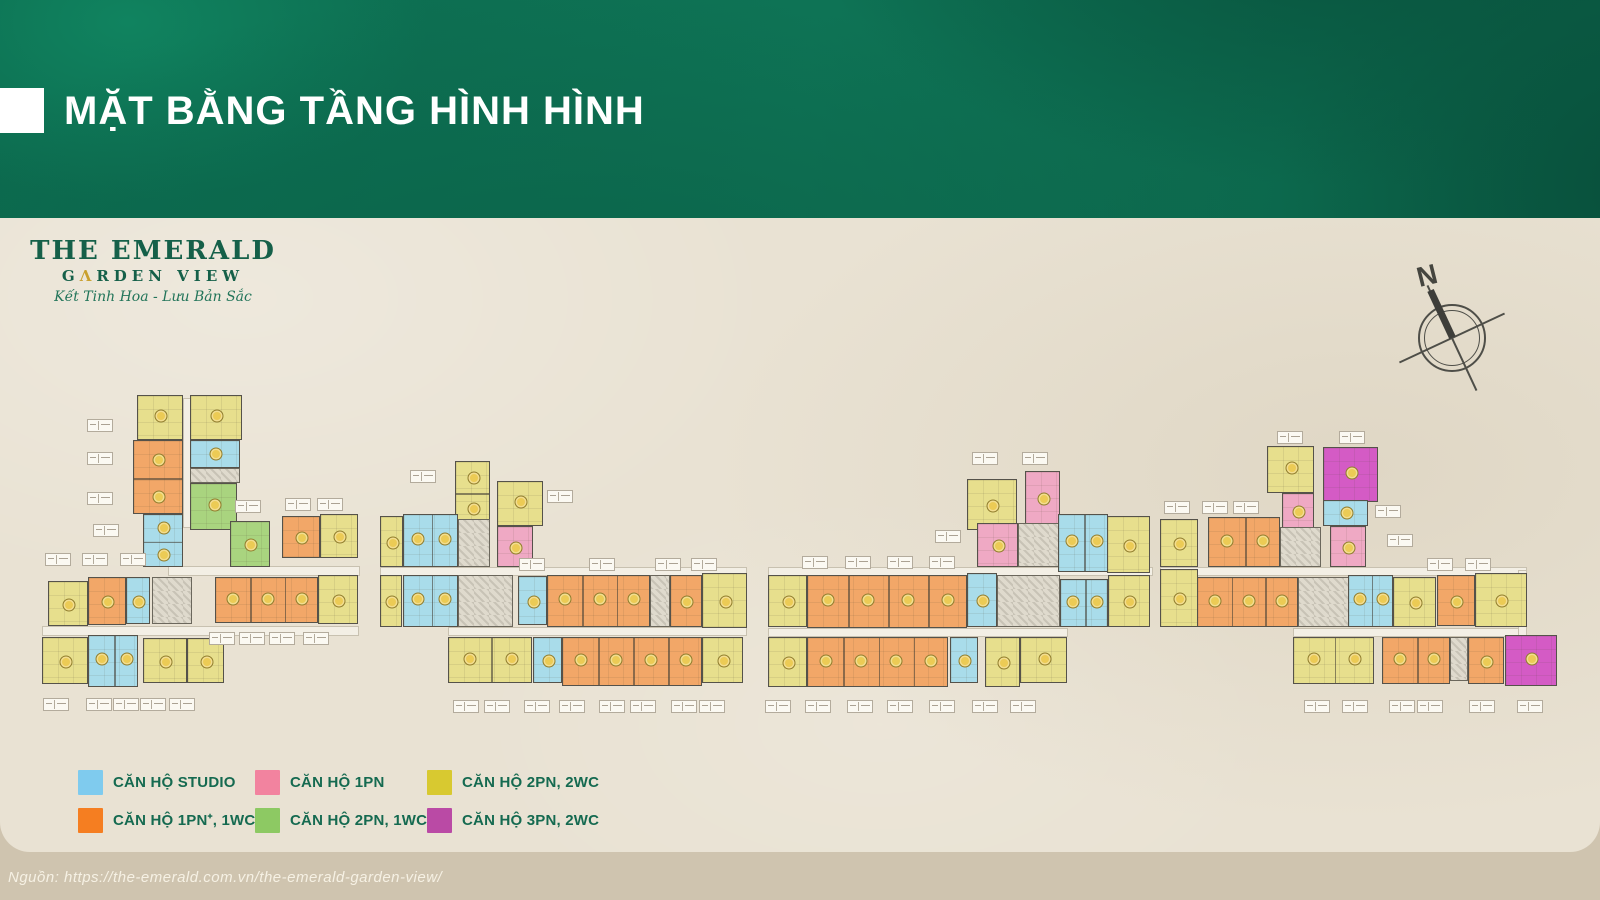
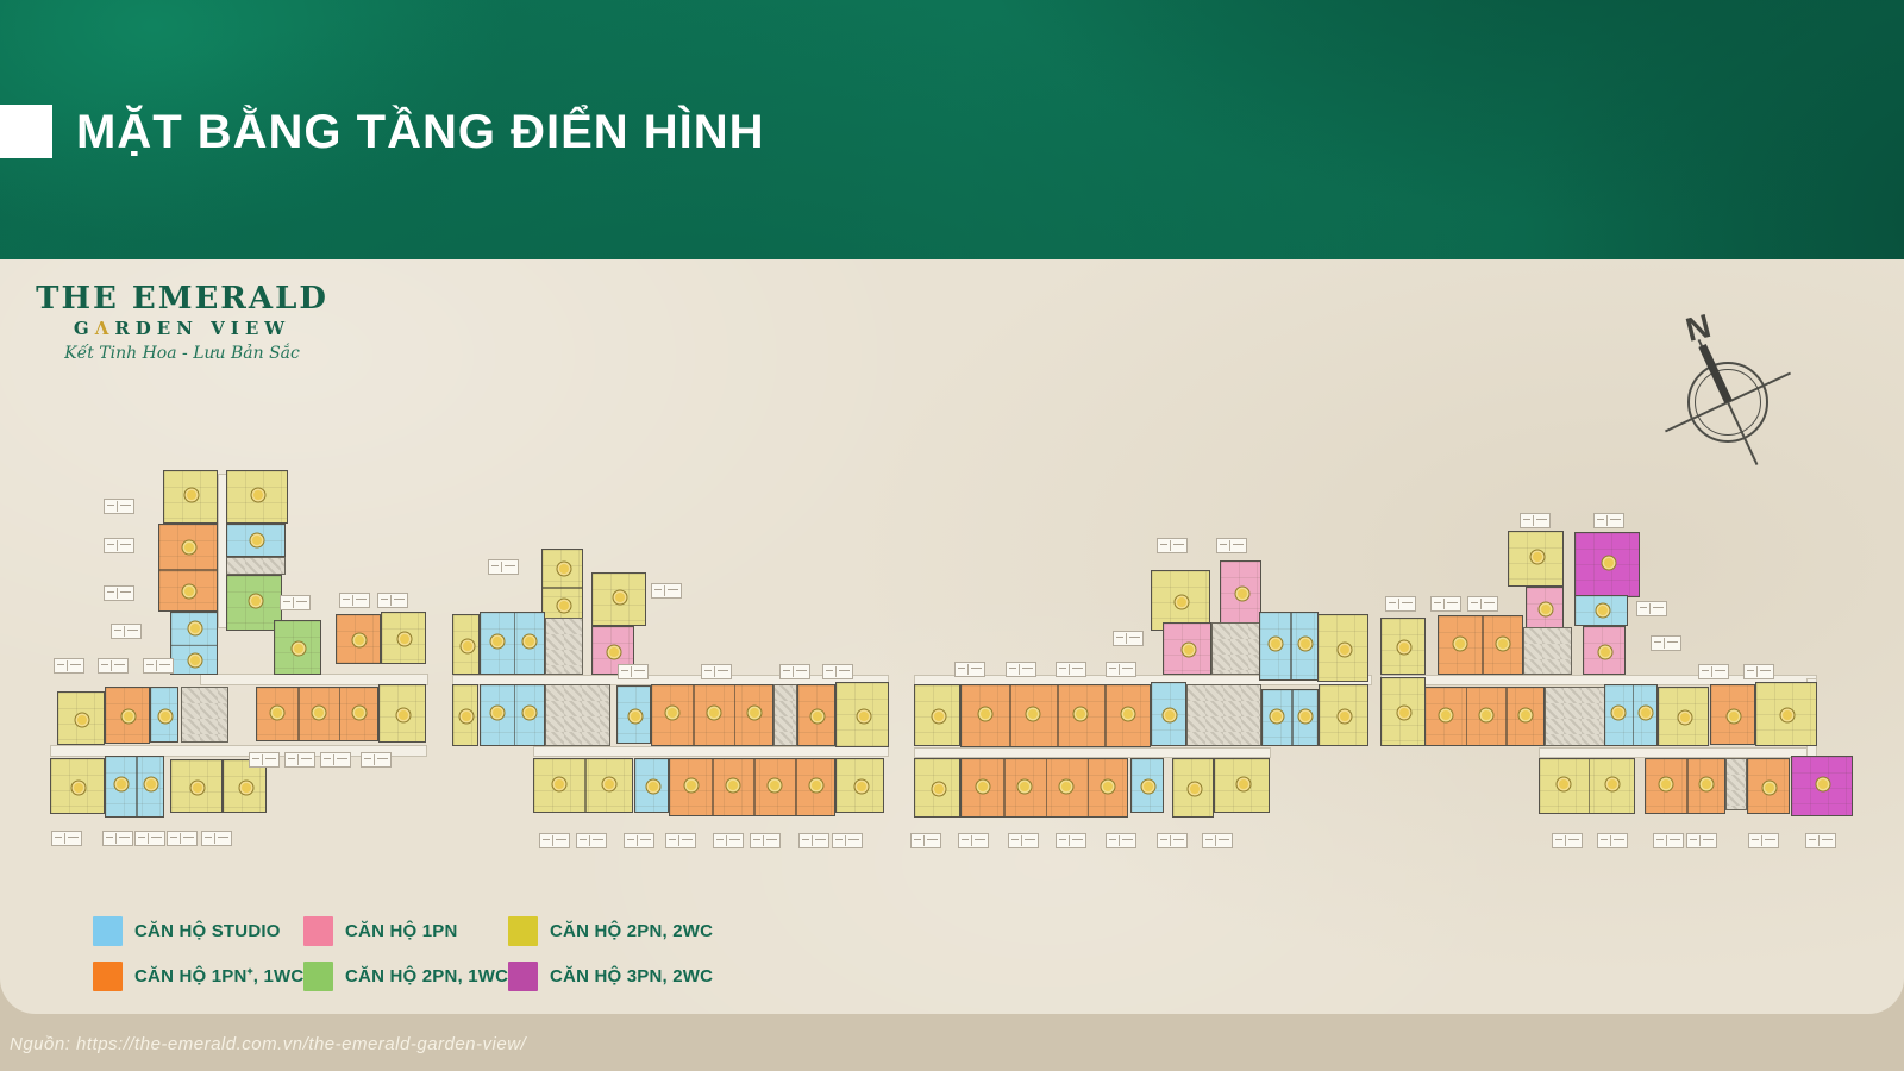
- MẶT BẰNG TẦNG HÌNH HÌNH
+ MẶT BẰNG TẦNG ĐIỂN HÌNH
  THE EMERALD
  GΛRDEN VIEW
  Kết Tinh Hoa - Lưu Bản Sắc
  CĂN HỘ STUDIO
  CĂN HỘ 1PN
  CĂN HỘ 2PN, 2WC
  CĂN HỘ 1PN⁺, 1WC
  CĂN HỘ 2PN, 1WC
  CĂN HỘ 3PN, 2WC
  Nguồn: https://the-emerald.com.vn/the-emerald-garden-view/
